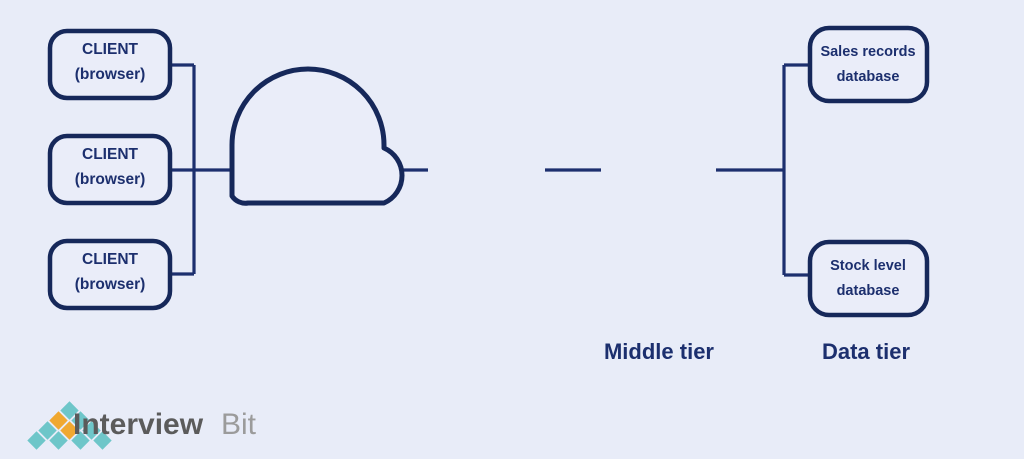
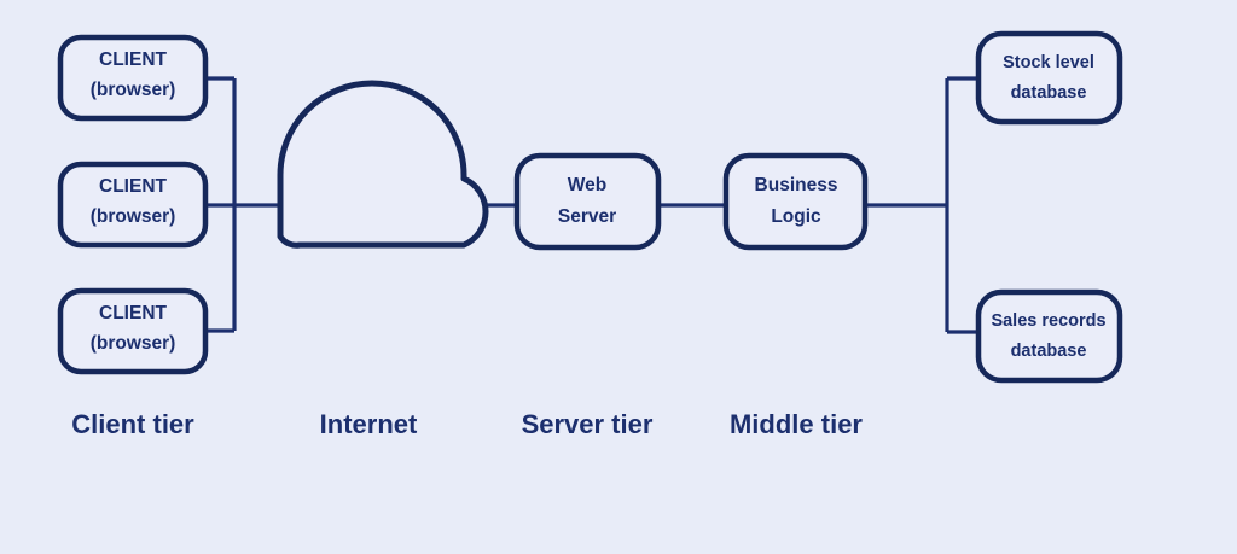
  CLIENT
  (browser)
  CLIENT
  (browser)
  CLIENT
  (browser)
+ Web
+ Server
+ Business
+ Logic
- Sales records
+ Stock level
  database
- Stock level
+ Sales records
  database
+ Client tier
+ Internet
+ Server tier
  Middle tier
- Data tier
- Interview
- Bit
